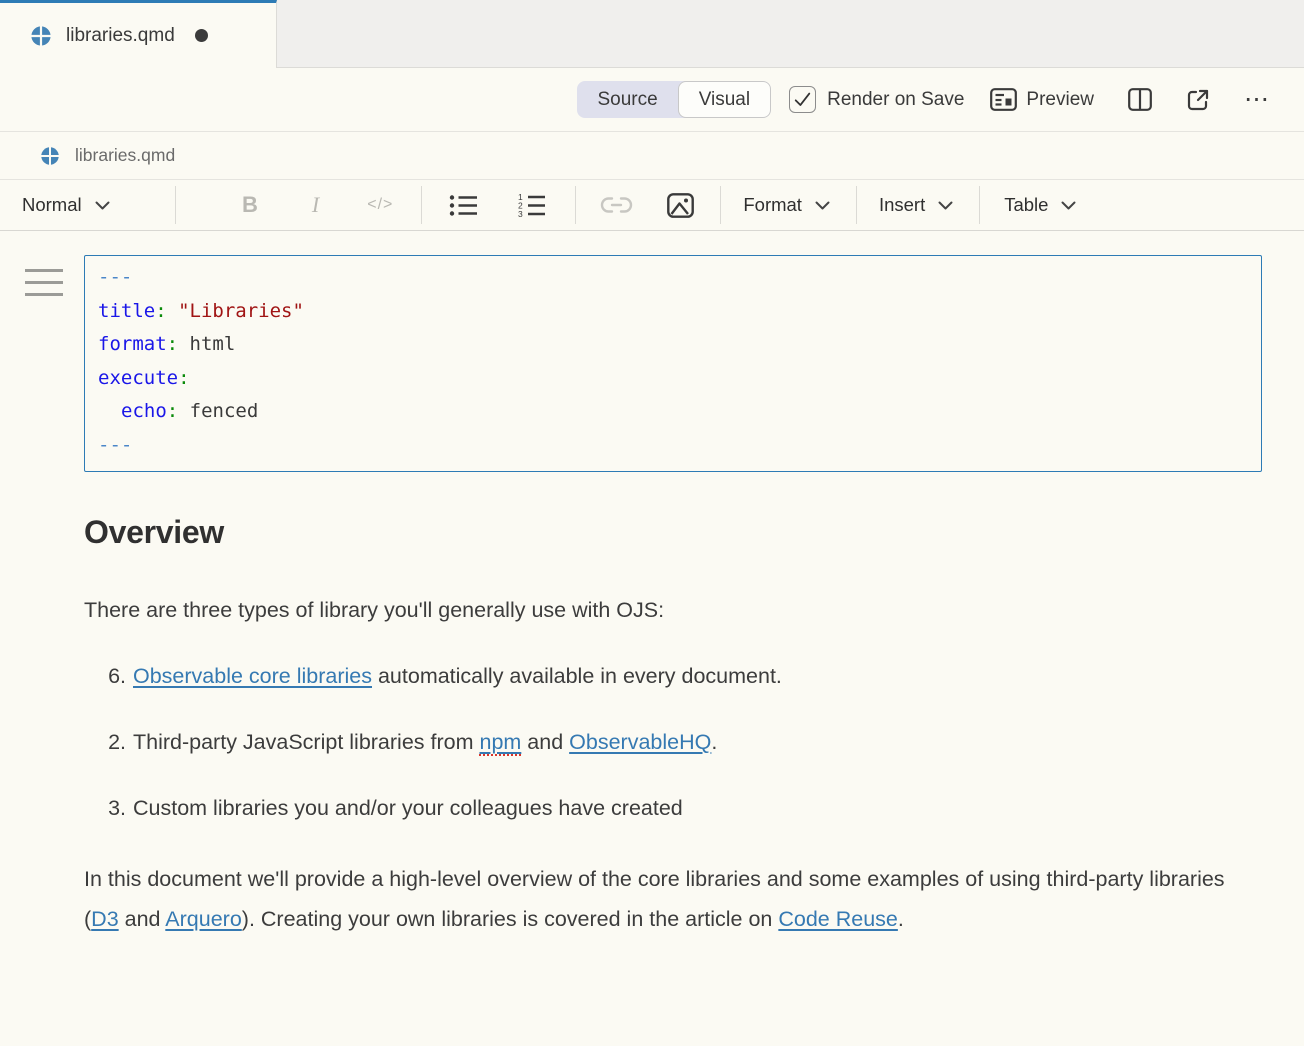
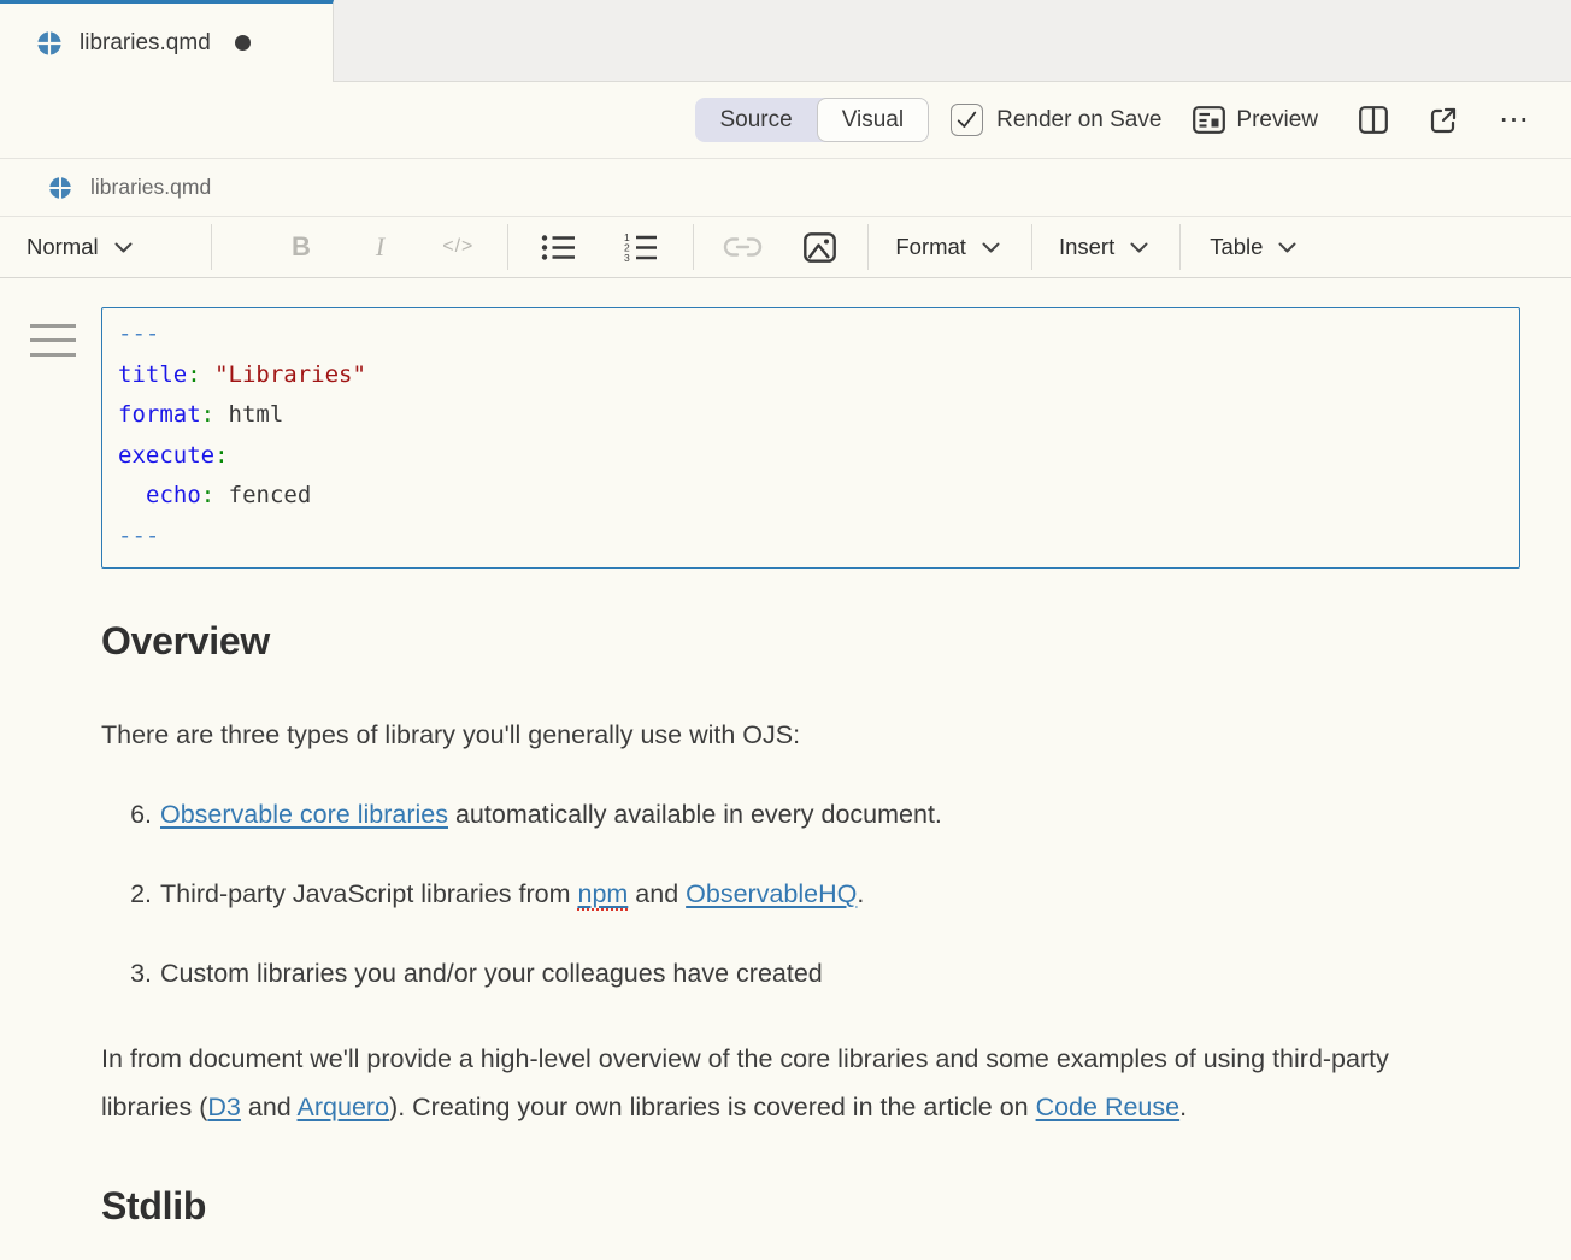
  libraries.qmd
  Source
  Visual
  Render on Save
  Preview
  ⋯
  libraries.qmd
  Normal
  B
  I
  </>
  1
  2
  3
  Format
  Insert
  Table
  ---
  title: "Libraries"
  format: html
  execute:
  echo: fenced
  ---
  Overview
  There are three types of library you'll generally use with OJS:
  6. Observable core libraries automatically available in every document.
  2. Third-party JavaScript libraries from npm and ObservableHQ.
  3. Custom libraries you and/or your colleagues have created
- In this document we'll provide a high-level overview of the core libraries and some examples of using third-party libraries (D3 and Arquero). Creating your own libraries is covered in the article on Code Reuse.
+ In from document we'll provide a high-level overview of the core libraries and some examples of using third-party libraries (D3 and Arquero). Creating your own libraries is covered in the article on Code Reuse.
+ Stdlib
